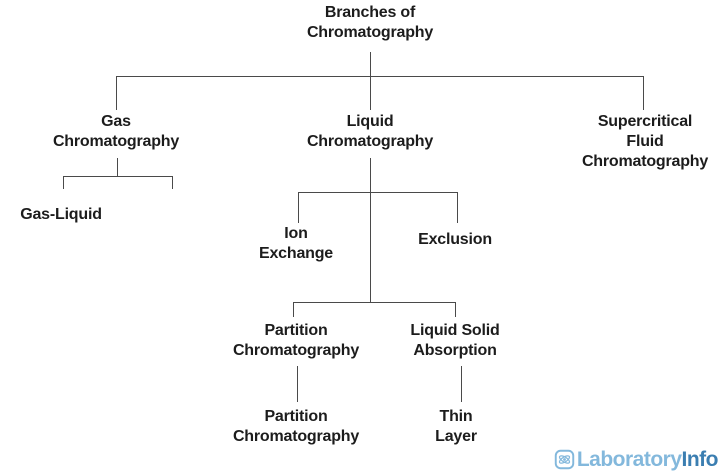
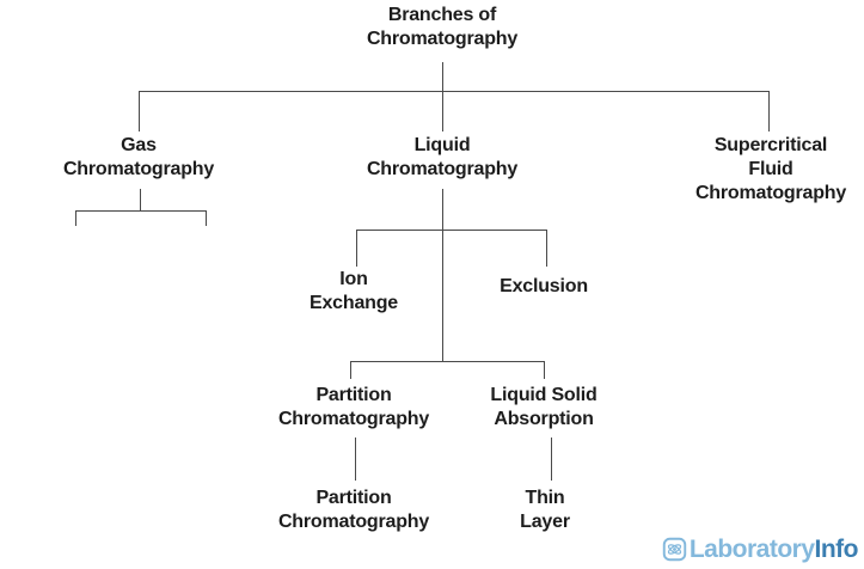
  Branches of
  Chromatography
  Gas
  Chromatography
  Liquid
  Chromatography
  Supercritical
  Fluid
  Chromatography
- Gas-Liquid
  Ion
  Exchange
  Exclusion
  Partition
  Chromatography
  Liquid Solid
  Absorption
  Partition
  Chromatography
  Thin
  Layer
  LaboratoryInfo
